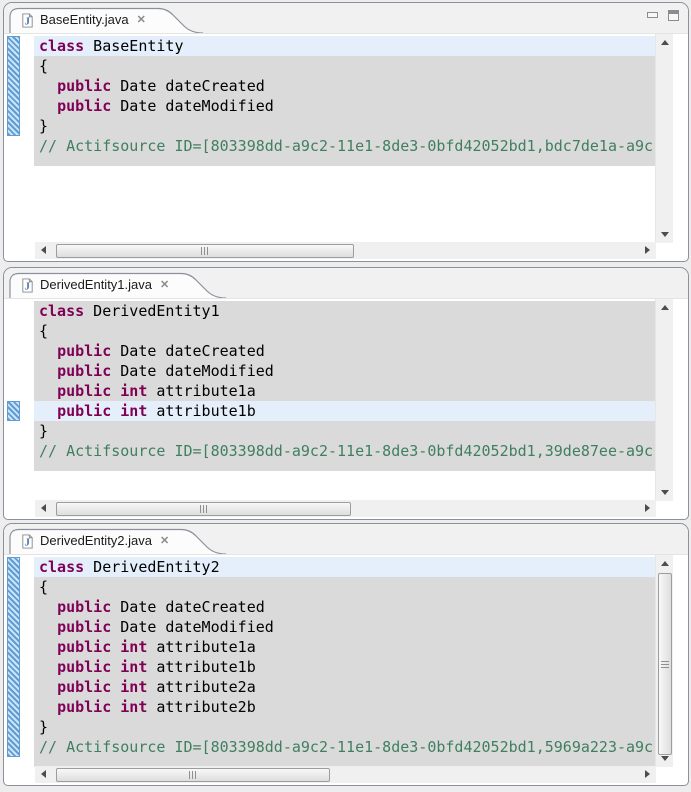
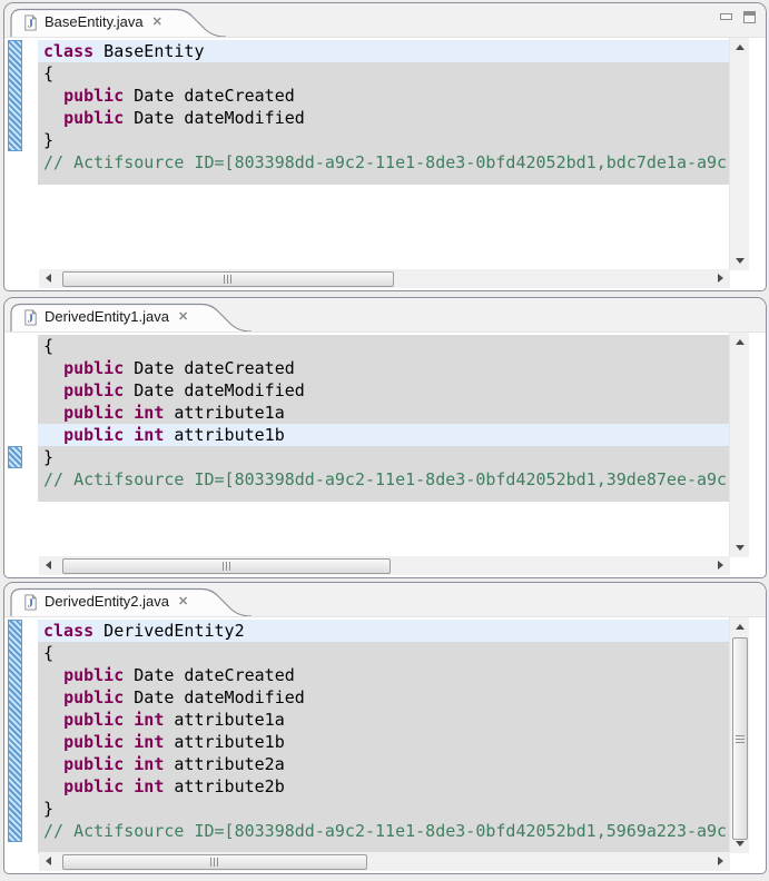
  J
  BaseEntity.java
  ✕
  class BaseEntity
  {
  public Date dateCreated
  public Date dateModified
  }
  // Actifsource ID=[803398dd-a9c2-11e1-8de3-0bfd42052bd1,bdc7de1a-a9c
  J
  DerivedEntity1.java
  ✕
- class DerivedEntity1
  {
  public Date dateCreated
  public Date dateModified
  public int attribute1a
  public int attribute1b
  }
  // Actifsource ID=[803398dd-a9c2-11e1-8de3-0bfd42052bd1,39de87ee-a9c
  J
  DerivedEntity2.java
  ✕
  class DerivedEntity2
  {
  public Date dateCreated
  public Date dateModified
  public int attribute1a
  public int attribute1b
  public int attribute2a
  public int attribute2b
  }
  // Actifsource ID=[803398dd-a9c2-11e1-8de3-0bfd42052bd1,5969a223-a9c
